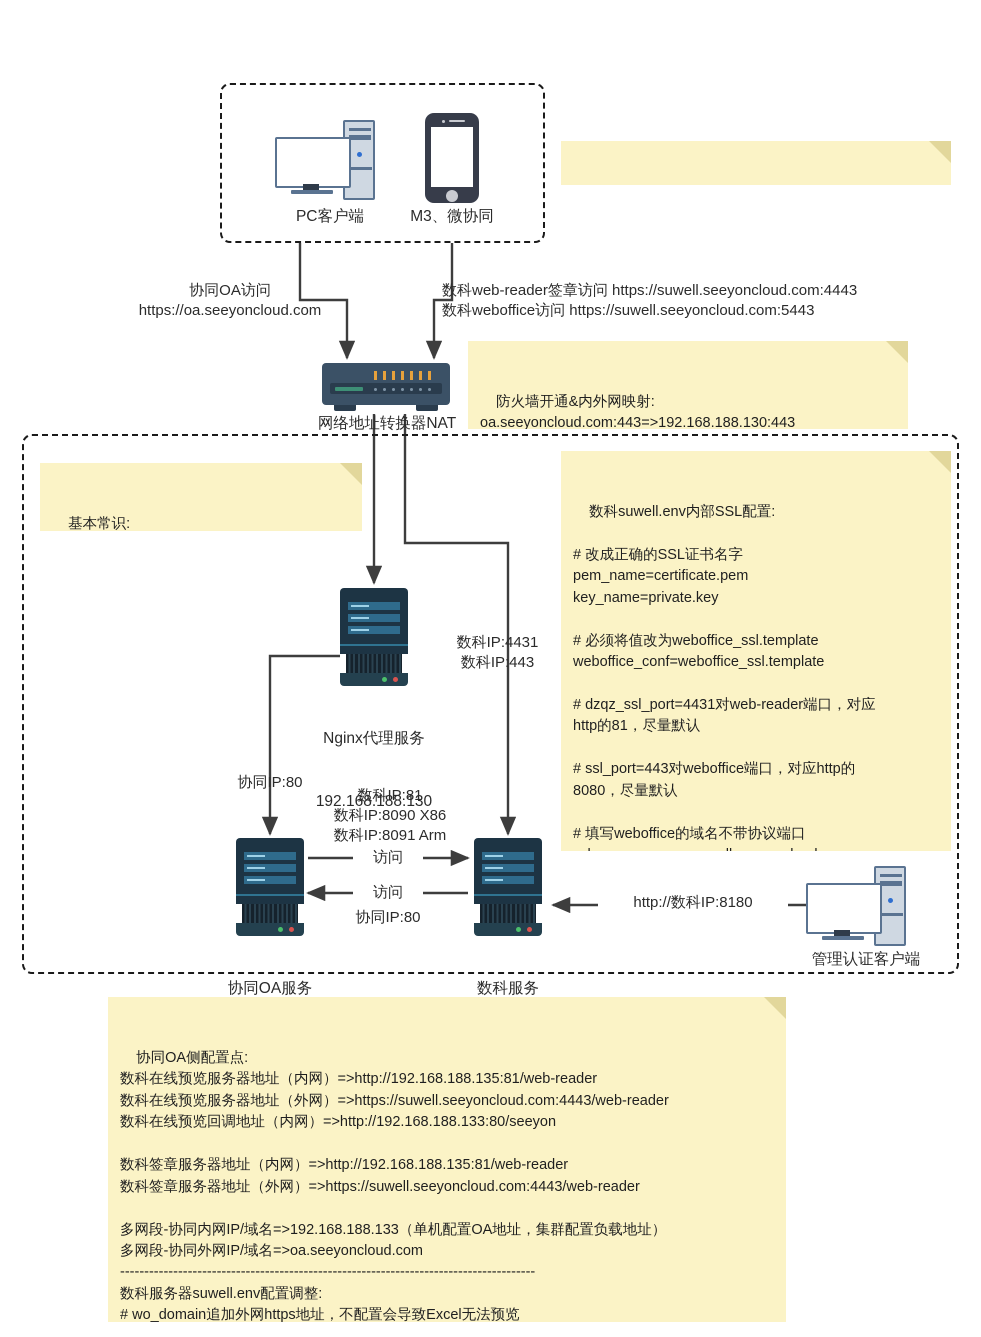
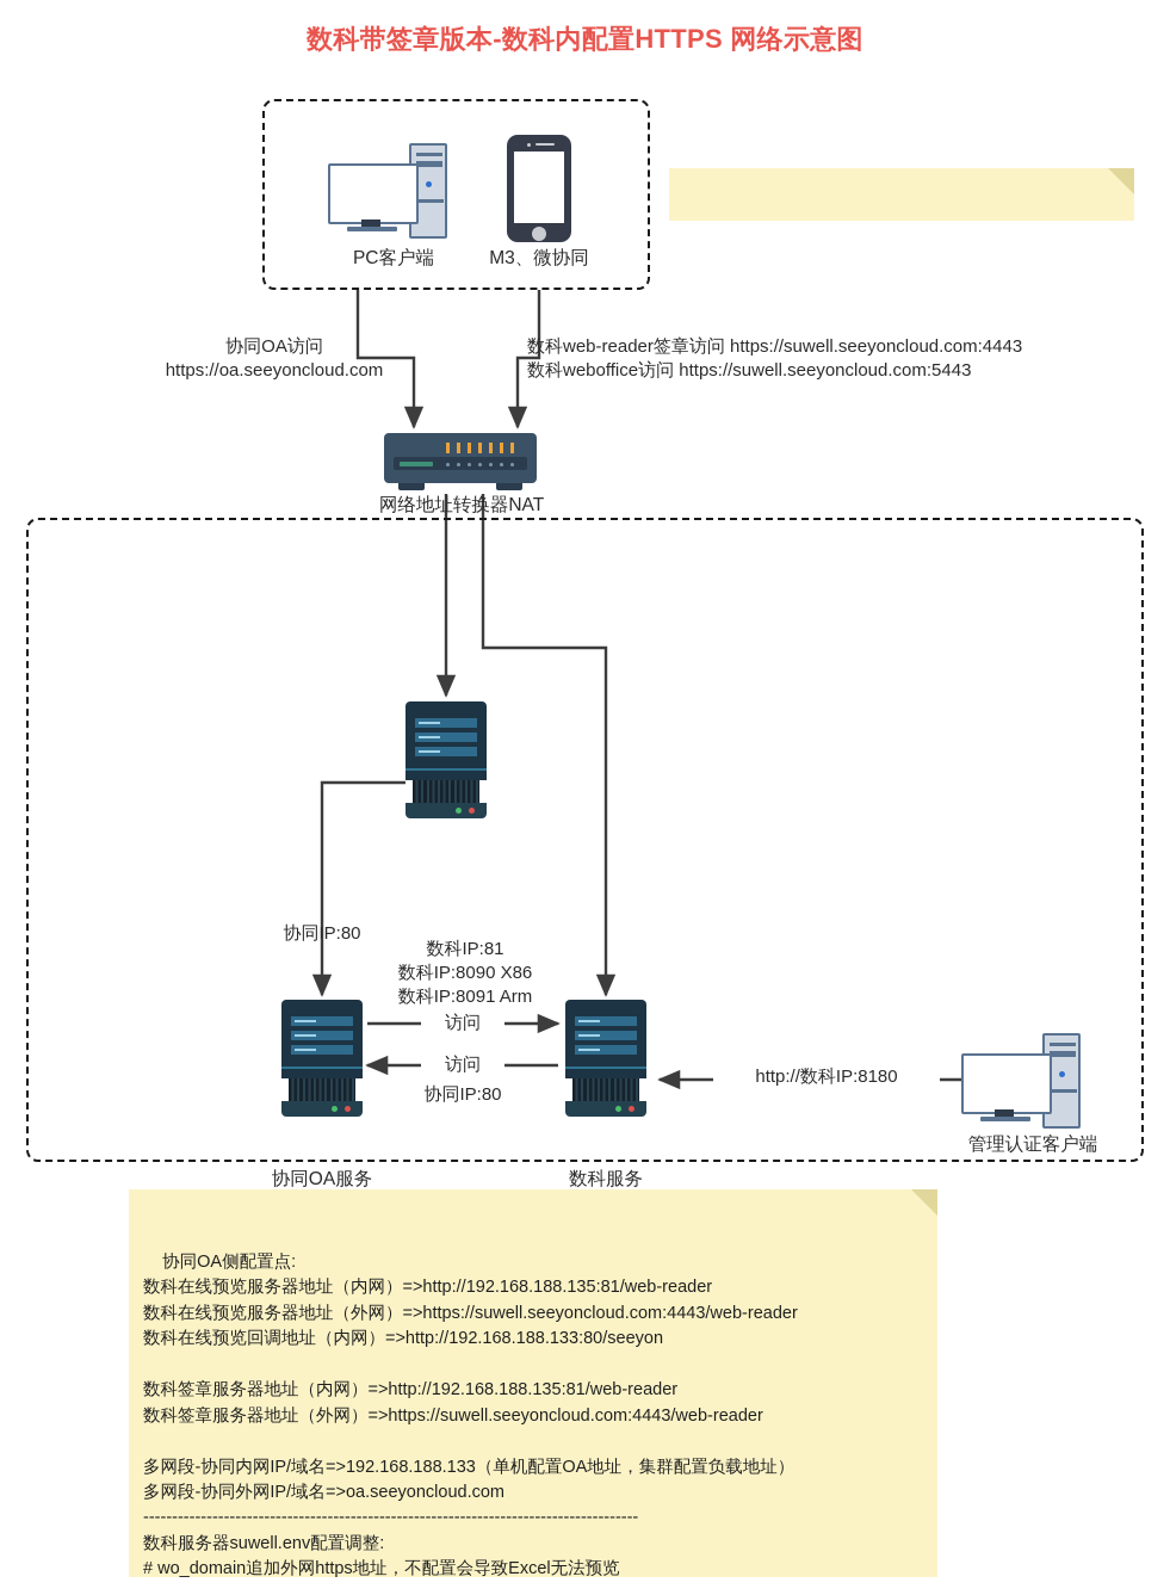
+ 数科带签章版本-数科内配置HTTPS 网络示意图
  PC客户端
  M3、微协同
  协同OA访问
  https://oa.seeyoncloud.com
  数科web-reader签章访问 https://suwell.seeyoncloud.com:4443
  数科weboffice访问 https://suwell.seeyoncloud.com:5443
  网络地址转换器NAT
- 防火墙开通&内外网映射:
- oa.seeyoncloud.com:443=>192.168.188.130:443
- 基本常识:
- 数科suwell.env内部SSL配置:
- # 改成正确的SSL证书名字
- pem_name=certificate.pem
- key_name=private.key
- # 必须将值改为weboffice_ssl.template
- weboffice_conf=weboffice_ssl.template
- # dzqz_ssl_port=4431对web-reader端口，对应
- http的81，尽量默认
- # ssl_port=443对weboffice端口，对应http的
- 8080，尽量默认
- # 填写weboffice的域名不带协议端口
- Nginx代理服务
- 192.168.188.130
- 数科IP:4431
- 数科IP:443
  协同IP:80
  数科IP:81
  数科IP:8090 X86
  数科IP:8091 Arm
  访问
  访问
  协同IP:80
  http://数科IP:8180
  协同OA服务
  数科服务
  管理认证客户端
  协同OA侧配置点:
  数科在线预览服务器地址（内网）=>http://192.168.188.135:81/web-reader
  数科在线预览服务器地址（外网）=>https://suwell.seeyoncloud.com:4443/web-reader
  数科在线预览回调地址（内网）=>http://192.168.188.133:80/seeyon
  数科签章服务器地址（内网）=>http://192.168.188.135:81/web-reader
  数科签章服务器地址（外网）=>https://suwell.seeyoncloud.com:4443/web-reader
  多网段-协同内网IP/域名=>192.168.188.133（单机配置OA地址，集群配置负载地址）
  多网段-协同外网IP/域名=>oa.seeyoncloud.com
  --------------------------------------------------------------------------------------
  数科服务器suwell.env配置调整:
  # wo_domain追加外网https地址，不配置会导致Excel无法预览
